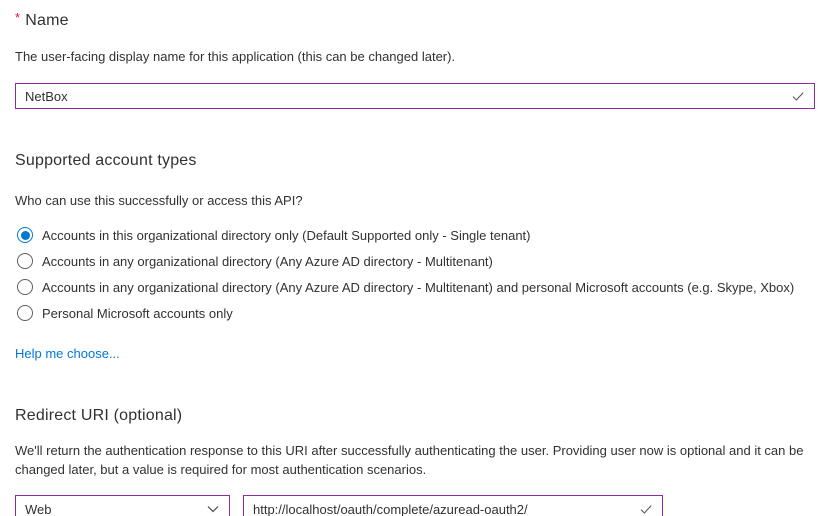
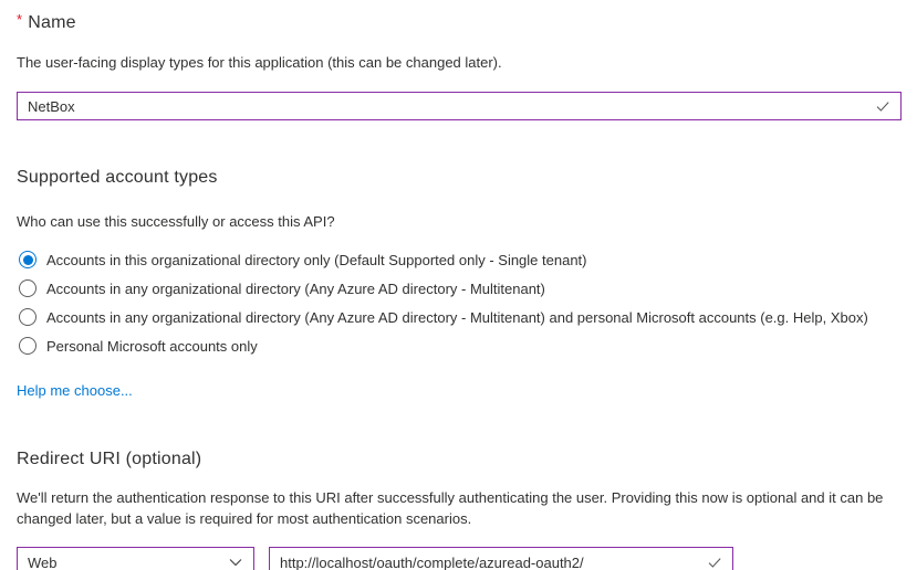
  * Name
- The user-facing display name for this application (this can be changed later).
+ The user-facing display types for this application (this can be changed later).
  NetBox
  Supported account types
  Who can use this successfully or access this API?
  Accounts in this organizational directory only (Default Supported only - Single tenant)
  Accounts in any organizational directory (Any Azure AD directory - Multitenant)
- Accounts in any organizational directory (Any Azure AD directory - Multitenant) and personal Microsoft accounts (e.g. Skype, Xbox)
+ Accounts in any organizational directory (Any Azure AD directory - Multitenant) and personal Microsoft accounts (e.g. Help, Xbox)
  Personal Microsoft accounts only
  Help me choose...
  Redirect URI (optional)
- We'll return the authentication response to this URI after successfully authenticating the user. Providing user now is optional and it can be changed later, but a value is required for most authentication scenarios.
+ We'll return the authentication response to this URI after successfully authenticating the user. Providing this now is optional and it can be changed later, but a value is required for most authentication scenarios.
  Web
  http://localhost/oauth/complete/azuread-oauth2/
